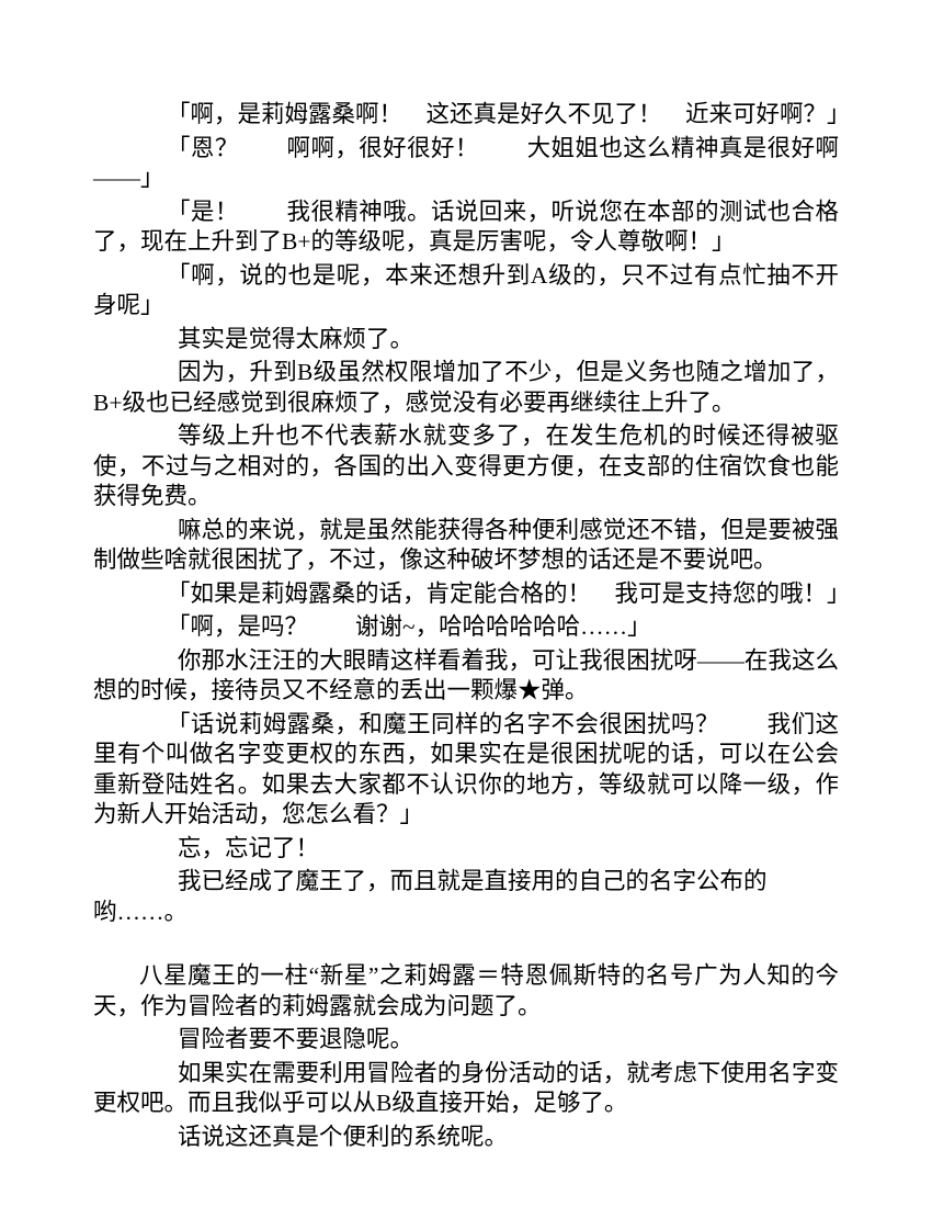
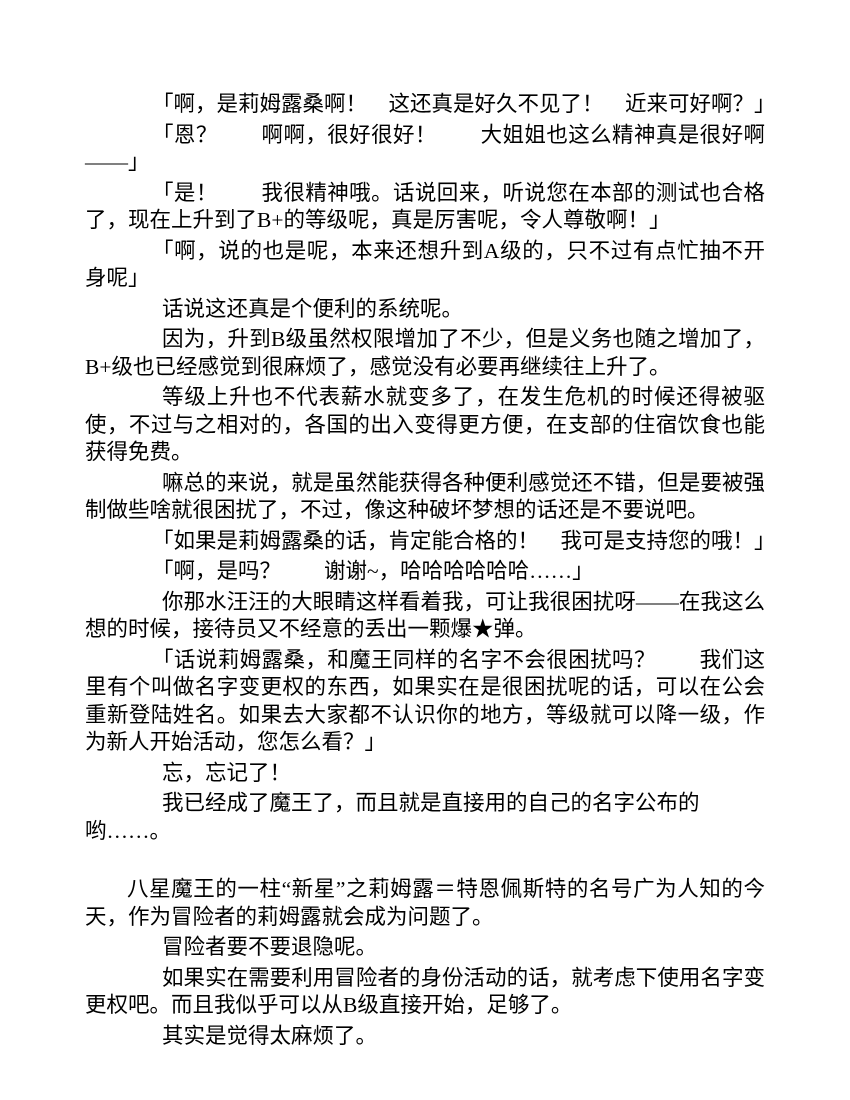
  「啊，是莉姆露桑啊！ 这还真是好久不见了！ 近来可好啊？」
  「恩？ 啊啊，很好很好！ 大姐姐也这么精神真是很好啊——」
  「是！ 我很精神哦。话说回来，听说您在本部的测试也合格了，现在上升到了B+的等级呢，真是厉害呢，令人尊敬啊！」
  「啊，说的也是呢，本来还想升到A级的，只不过有点忙抽不开身呢」
- 其实是觉得太麻烦了。
+ 话说这还真是个便利的系统呢。
  因为，升到B级虽然权限增加了不少，但是义务也随之增加了，B+级也已经感觉到很麻烦了，感觉没有必要再继续往上升了。
  等级上升也不代表薪水就变多了，在发生危机的时候还得被驱使，不过与之相对的，各国的出入变得更方便，在支部的住宿饮食也能获得免费。
  嘛总的来说，就是虽然能获得各种便利感觉还不错，但是要被强制做些啥就很困扰了，不过，像这种破坏梦想的话还是不要说吧。
  「如果是莉姆露桑的话，肯定能合格的！ 我可是支持您的哦！」
  「啊，是吗？ 谢谢~，哈哈哈哈哈哈……」
  你那水汪汪的大眼睛这样看着我，可让我很困扰呀——在我这么想的时候，接待员又不经意的丢出一颗爆★弹。
  「话说莉姆露桑，和魔王同样的名字不会很困扰吗？ 我们这里有个叫做名字变更权的东西，如果实在是很困扰呢的话，可以在公会重新登陆姓名。如果去大家都不认识你的地方，等级就可以降一级，作为新人开始活动，您怎么看？」
  忘，忘记了！
  我已经成了魔王了，而且就是直接用的自己的名字公布的
  哟……。
  八星魔王的一柱“新星”之莉姆露＝特恩佩斯特的名号广为人知的今天，作为冒险者的莉姆露就会成为问题了。
  冒险者要不要退隐呢。
  如果实在需要利用冒险者的身份活动的话，就考虑下使用名字变更权吧。而且我似乎可以从B级直接开始，足够了。
- 话说这还真是个便利的系统呢。
+ 其实是觉得太麻烦了。
